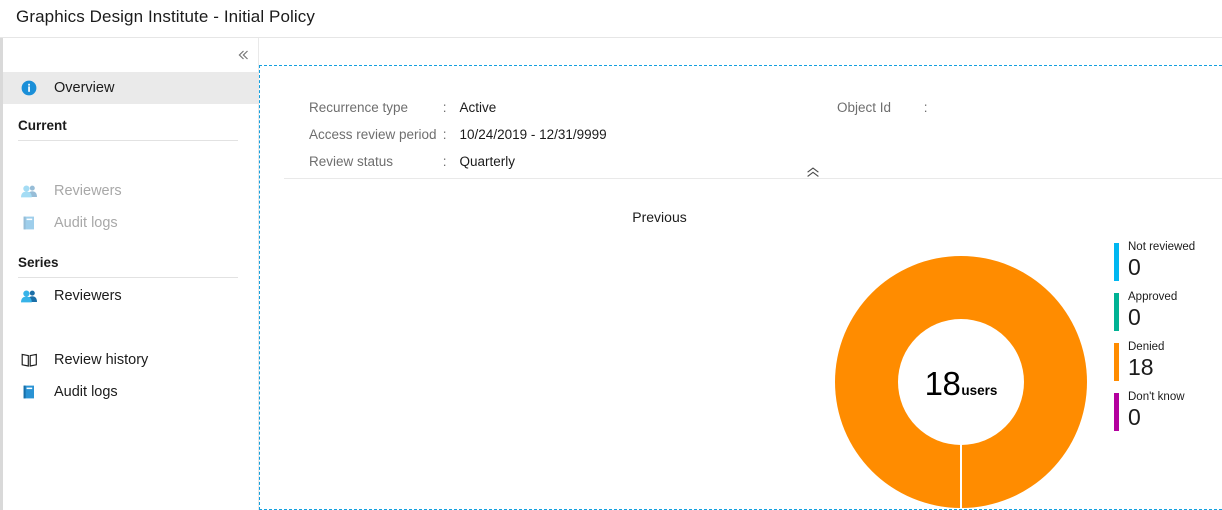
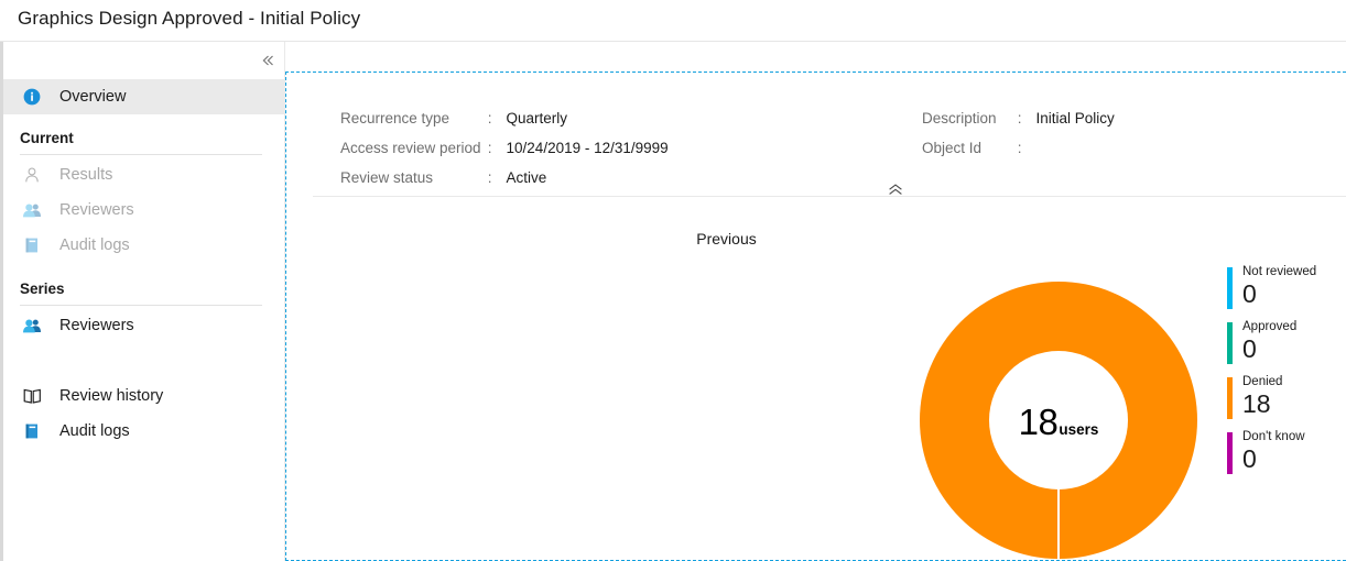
- Graphics Design Institute - Initial Policy
+ Graphics Design Approved - Initial Policy
  Overview
  Current
+ Results
  Reviewers
  Audit logs
  Series
  Reviewers
  Review history
  Audit logs
- Recurrence type : Active
+ Recurrence type : Quarterly
  Access review period : 10/24/2019 - 12/31/9999
- Review status : Quarterly
+ Review status : Active
+ Description : Initial Policy
  Object Id :
  Previous
  18
  users
  Not reviewed
  0
  Approved
  0
  Denied
  18
  Don't know
  0
